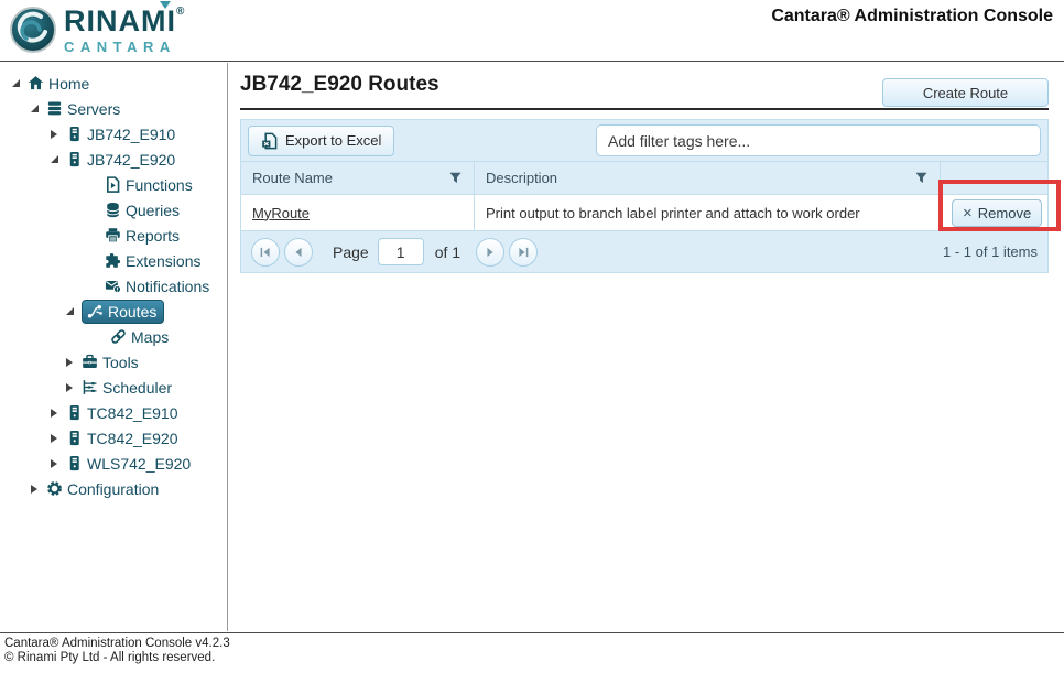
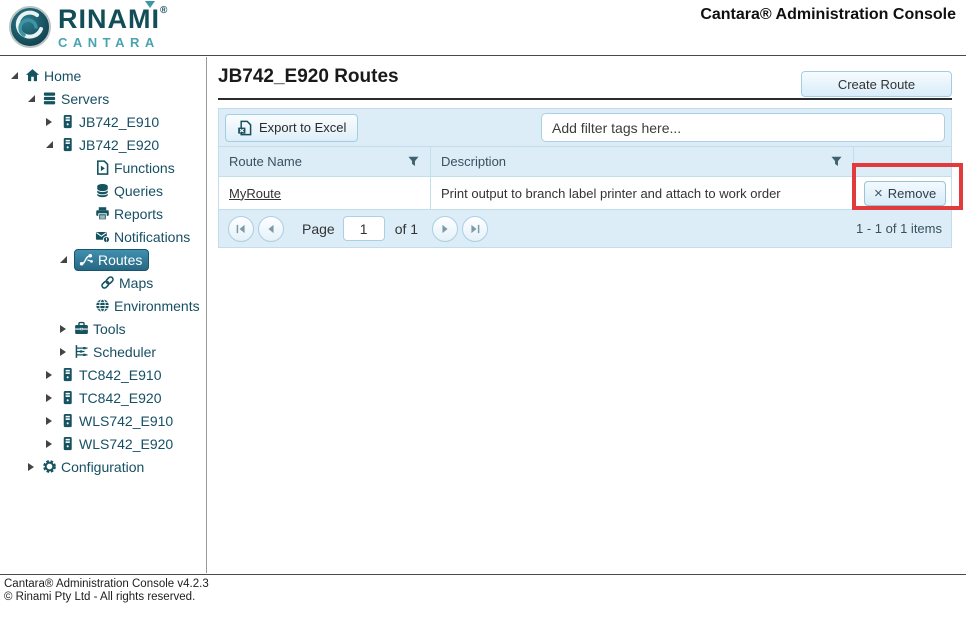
  RINAMI®
  CANTARA
  Cantara® Administration Console
  Home
  Servers
  JB742_E910
  JB742_E920
  Functions
  Queries
  Reports
- Extensions
  Notifications
  Routes
  Maps
+ Environments
  Tools
  Scheduler
  TC842_E910
  TC842_E920
+ WLS742_E910
  WLS742_E920
  Configuration
  JB742_E920 Routes
  Create Route
  Export to Excel
  Add filter tags here...
  Route Name
  Description
  MyRoute
  Print output to branch label printer and attach to work order
  ×
  Remove
  Page
  1
  of 1
  1 - 1 of 1 items
  Cantara® Administration Console v4.2.3
  © Rinami Pty Ltd - All rights reserved.
